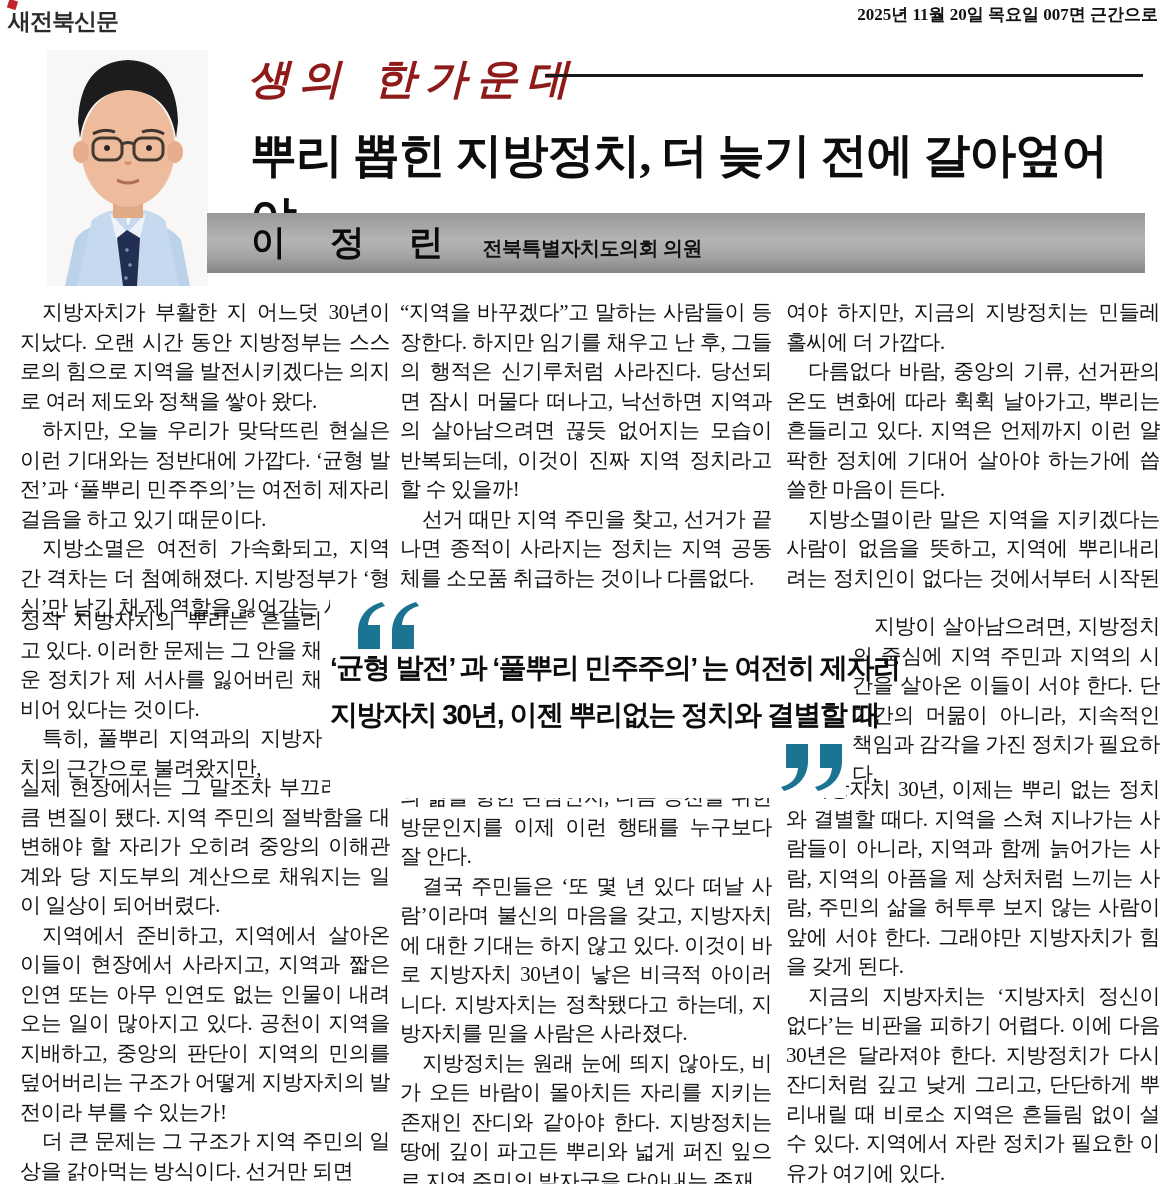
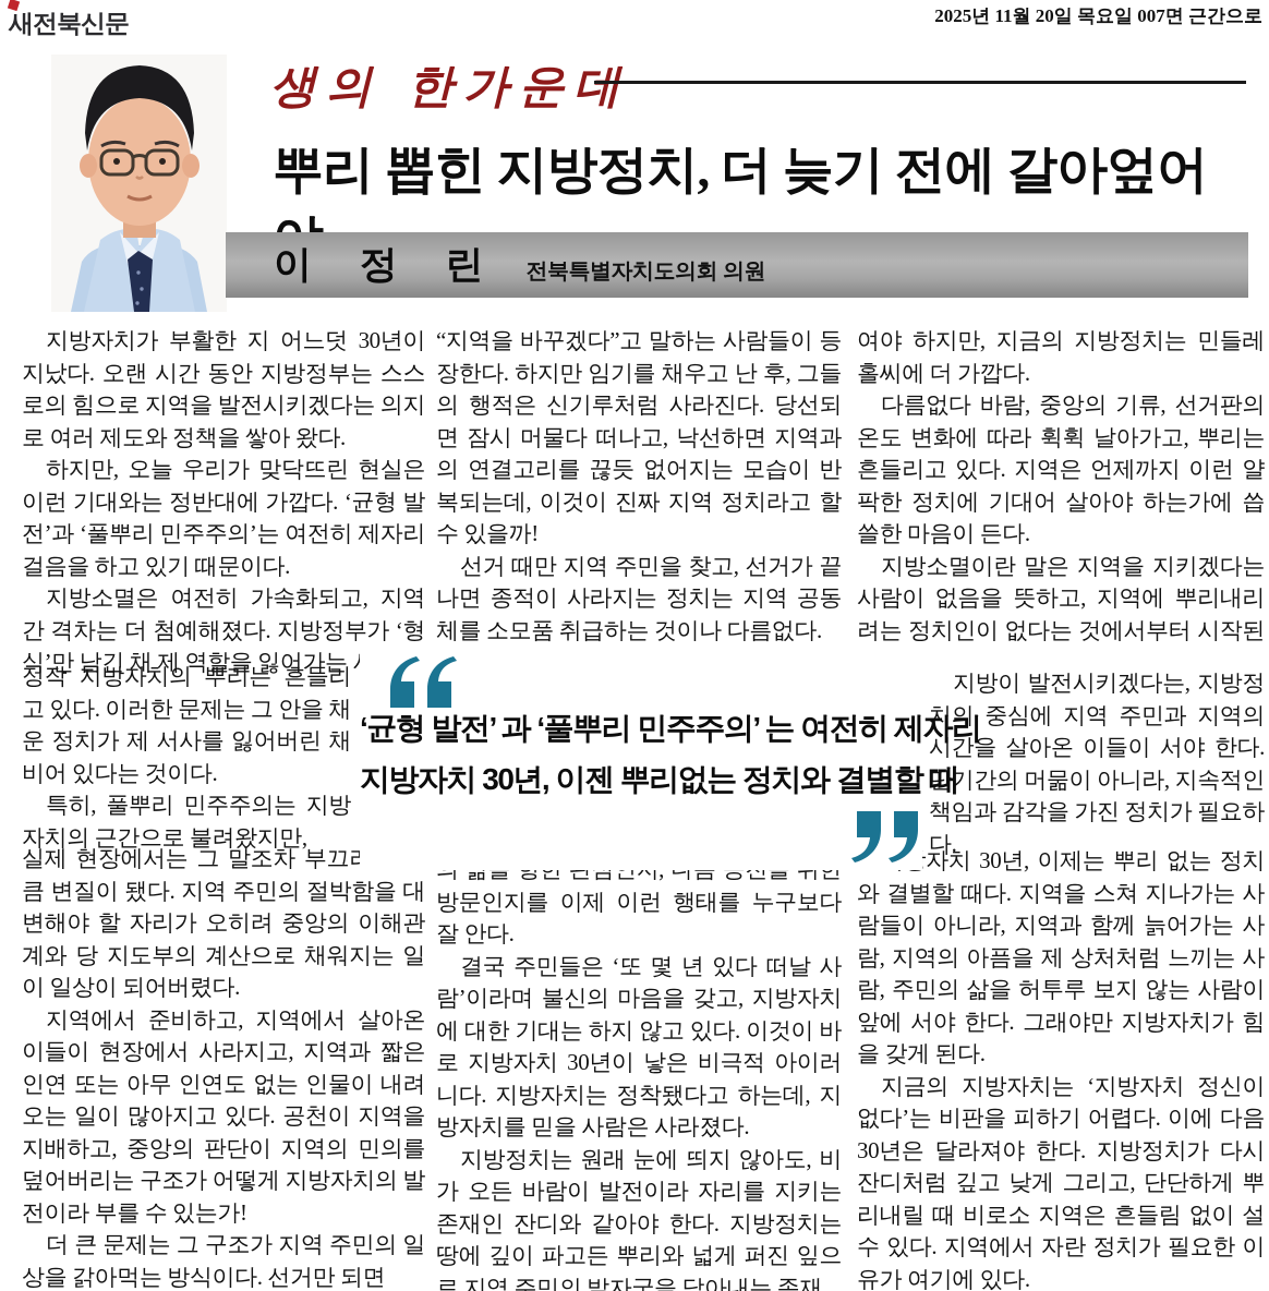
  새전북신문
  2025년 11월 20일 목요일 007면 근간으로
  생의 한가운데
  뿌리 뽑힌 지방정치, 더 늦기 전에 갈아엎어
  이 정 린
  전북특별자치도의회 의원
  지방자치가 부활한 지 어느덧 30년이 지났다. 오랜 시간 동안 지방정부는 스스로의 힘으로 지역을 발전시키겠다는 의지로 여러 제도와 정책을 쌓아 왔다.
  하지만, 오늘 우리가 맞닥뜨린 현실은 이런 기대와는 정반대에 가깝다. ‘균형 발전’과 ‘풀뿌리 민주주의’는 여전히 제자리걸음을 하고 있기 때문이다.
  지방소멸은 여전히 가속화되고, 지역 간 격차는 더 첨예해졌다. 지방정부가 ‘형식’만 남긴 채 제 역할을 잃어가는
  정작 지방자치의 뿌리는 흔들리고 있다. 이러한 문제는 그 안을 채운 정치가 제 서사를 잃어버린 채 비어 있다는 것이다.
- 특히, 풀뿌리 지역과의 지방자치의 근간으로 불려왔지만,
+ 특히, 풀뿌리 민주주의는 지방자치의 근간으로 불려왔지만,
  실제 현장에서는 그 말조차 부끄큼 변질이 됐다. 지역 주민의 절박함을 대변해야 할 자리가 오히려 중앙의 이해관계와 당 지도부의 계산으로 채워지는 일이 일상이 되어버렸다.
  지역에서 준비하고, 지역에서 살아온 이들이 현장에서 사라지고, 지역과 짧은 인연 또는 아무 인연도 없는 인물이 내려오는 일이 많아지고 있다. 공천이 지역을 지배하고, 중앙의 판단이 지역의 민의를 덮어버리는 구조가 어떻게 지방자치의 발전이라 부를 수 있는가!
  더 큰 문제는 그 구조가 지역 주민의 일상을 갉아먹는 방식이다. 선거만 되면
- “지역을 바꾸겠다”고 말하는 사람들이 등장한다. 하지만 임기를 채우고 난 후, 그들의 행적은 신기루처럼 사라진다. 당선되면 잠시 머물다 떠나고, 낙선하면 지역과의 살아남으려면 끊듯 없어지는 모습이 반복되는데, 이것이 진짜 지역 정치라고 할 수 있을까!
+ “지역을 바꾸겠다”고 말하는 사람들이 등장한다. 하지만 임기를 채우고 난 후, 그들의 행적은 신기루처럼 사라진다. 당선되면 잠시 머물다 떠나고, 낙선하면 지역과의 연결고리를 끊듯 없어지는 모습이 반복되는데, 이것이 진짜 지역 정치라고 할 수 있을까!
  선거 때만 지역 주민을 찾고, 선거가 끝나면 종적이 사라지는 정치는 지역 공동체를 소모품 취급하는 것이나 다름없다.
  결국 주민들은 ‘또 몇 년 있다 떠날 사람’이라며 불신의 마음을 갖고, 지방자치에 대한 기대는 하지 않고 있다. 이것이 바로 지방자치 30년이 낳은 비극적 아이러니다. 지방자치는 정착됐다고 하는데, 지방자치를 믿을 사람은 사라졌다.
- 지방정치는 원래 눈에 띄지 않아도, 비가 오든 바람이 몰아치든 자리를 지키는 존재인 잔디와 같아야 한다. 지방정치는 땅에 깊이 파고든 뿌리와 넓게 퍼진 잎으로 지역 주민의 발자국을 담아내는 존재
+ 지방정치는 원래 눈에 띄지 않아도, 비가 오든 바람이 발전이라 자리를 지키는 존재인 잔디와 같아야 한다. 지방정치는 땅에 깊이 파고든 뿌리와 넓게 퍼진 잎으로 지역 주민의 발자국을 담아내는 존재
  여야 하지만, 지금의 지방정치는 민들레 홀씨에 더 가깝다.
  다름없다 바람, 중앙의 기류, 선거판의 온도 변화에 따라 휙휙 날아가고, 뿌리는 흔들리고 있다. 지역은 언제까지 이런 얄팍한 정치에 기대어 살아야 하는가에 씁쓸한 마음이 든다.
  지방소멸이란 말은 지역을 지키겠다는 사람이 없음을 뜻하고, 지역에 뿌리내리려는 정치인이 없다는 것에서부터 시작된
- 지방이 살아남으려면, 지방정치의 중심에 지역 주민과 지역의 시간을 살아온 이들이 서야 한다. 단기간의 머묾이 아니라, 지속적인 책임과 감각을 가진 정치가 필요하다.
+ 지방이 발전시키겠다는, 지방정치의 중심에 지역 주민과 지역의 시간을 살아온 이들이 서야 한다. 단기간의 머묾이 아니라, 지속적인 책임과 감각을 가진 정치가 필요하다.
  자치 30년, 이제는 뿌리 없는 정치와 결별할 때다. 지역을 스쳐 지나가는 사람들이 아니라, 지역과 함께 늙어가는 사람, 지역의 아픔을 제 상처처럼 느끼는 사람, 주민의 삶을 허투루 보지 않는 사람이 앞에 서야 한다. 그래야만 지방자치가 힘을 갖게 된다.
  지금의 지방자치는 ‘지방자치 정신이 없다’는 비판을 피하기 어렵다. 이에 다음 30년은 달라져야 한다. 지방정치가 다시 잔디처럼 깊고 낮게 그리고, 단단하게 뿌리내릴 때 비로소 지역은 흔들림 없이 설 수 있다. 지역에서 자란 정치가 필요한 이유가 여기에 있다.
  ‘균형 발전’ 과 ‘풀뿌리 민주주의’ 는 여전히 제자리
  지방자치 30년, 이젠 뿌리없는 정치와 결별할 때
